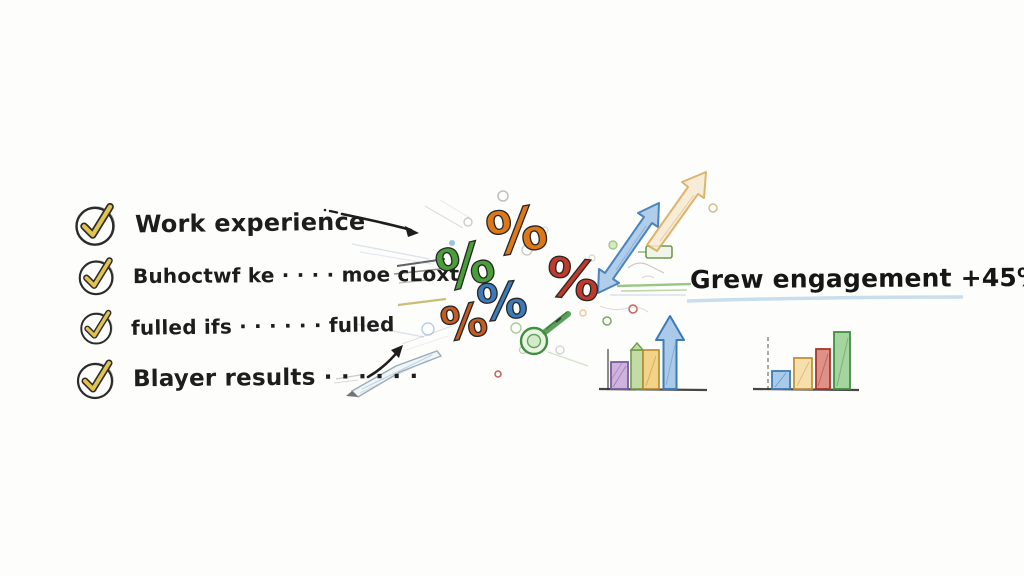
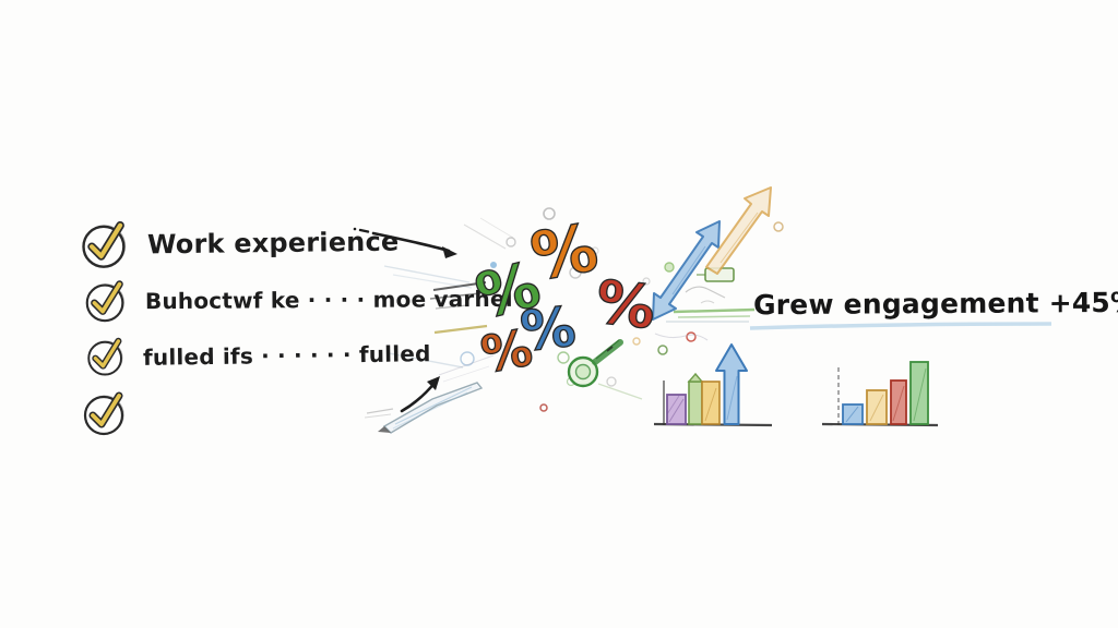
  Work experience
- Buhoctwf ke · · · · moe cLoxt
+ Buhoctwf ke · · · · moe varhel
  fulled ifs · · · · · · fulled
- Blayer results · · · · · ·
  Grew engagement +45
